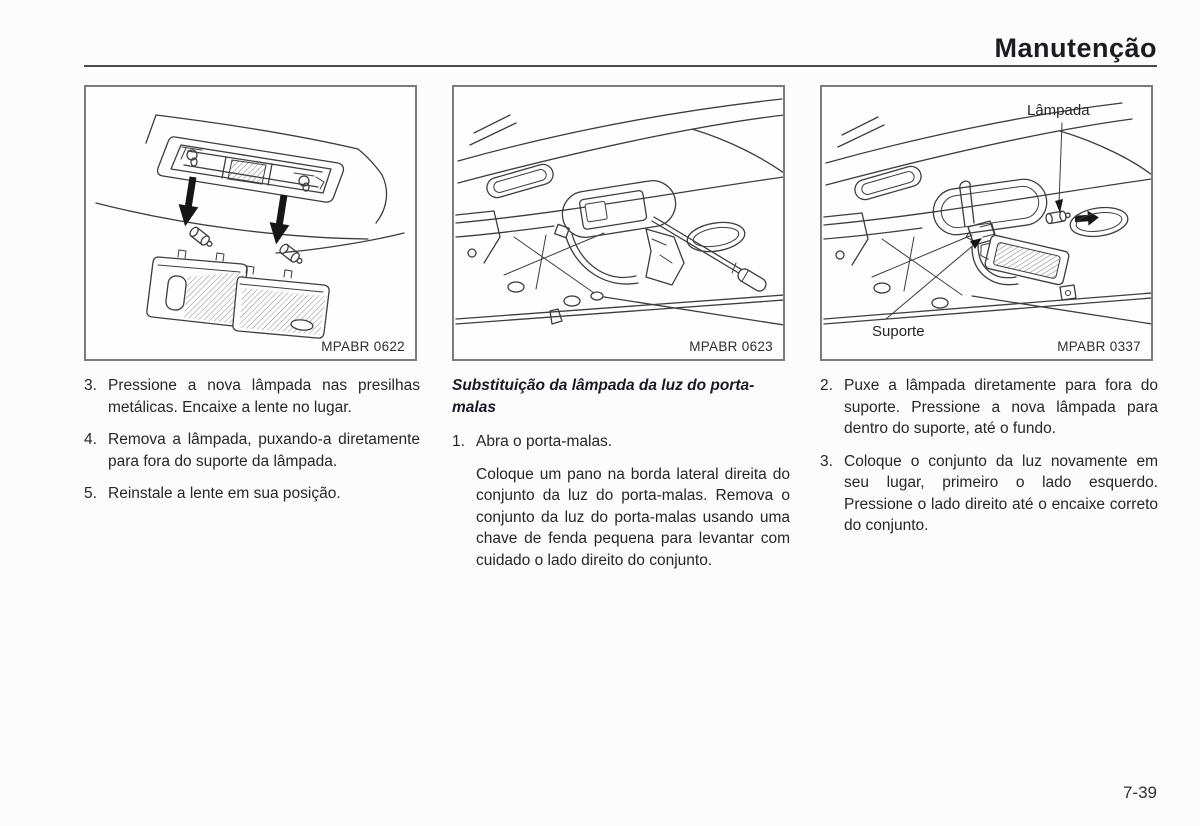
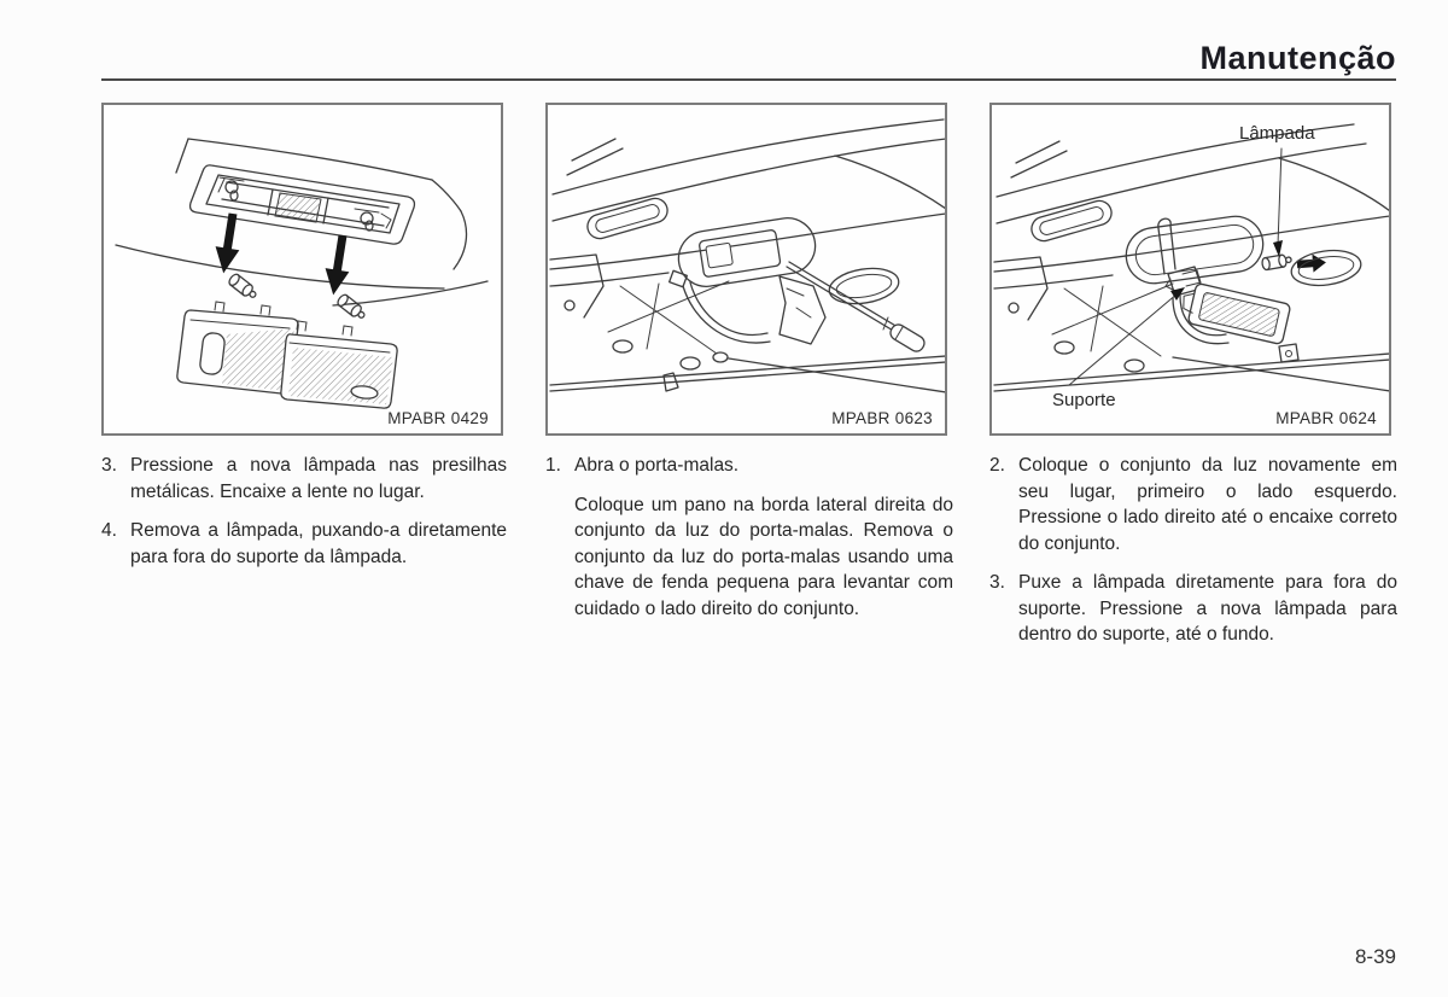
  Manutenção
- MPABR 0622
+ MPABR 0429
  MPABR 0623
  Lâmpada
  Suporte
- MPABR 0337
+ MPABR 0624
  3.
  Pressione a nova lâmpada nas presilhas metálicas. Encaixe a lente no lugar.
  4.
  Remova a lâmpada, puxando-a diretamente para fora do suporte da lâmpada.
- 5.
- Reinstale a lente em sua posição.
- Substituição da lâmpada da luz do porta-malas
  1.
  Abra o porta-malas.
  Coloque um pano na borda lateral direita do conjunto da luz do porta-malas. Remova o conjunto da luz do porta-malas usando uma chave de fenda pequena para levantar com cuidado o lado direito do conjunto.
  2.
- Puxe a lâmpada diretamente para fora do suporte. Pressione a nova lâmpada para dentro do suporte, até o fundo.
+ Coloque o conjunto da luz novamente em seu lugar, primeiro o lado esquerdo. Pressione o lado direito até o encaixe correto do conjunto.
  3.
- Coloque o conjunto da luz novamente em seu lugar, primeiro o lado esquerdo. Pressione o lado direito até o encaixe correto do conjunto.
+ Puxe a lâmpada diretamente para fora do suporte. Pressione a nova lâmpada para dentro do suporte, até o fundo.
- 7-39
+ 8-39
